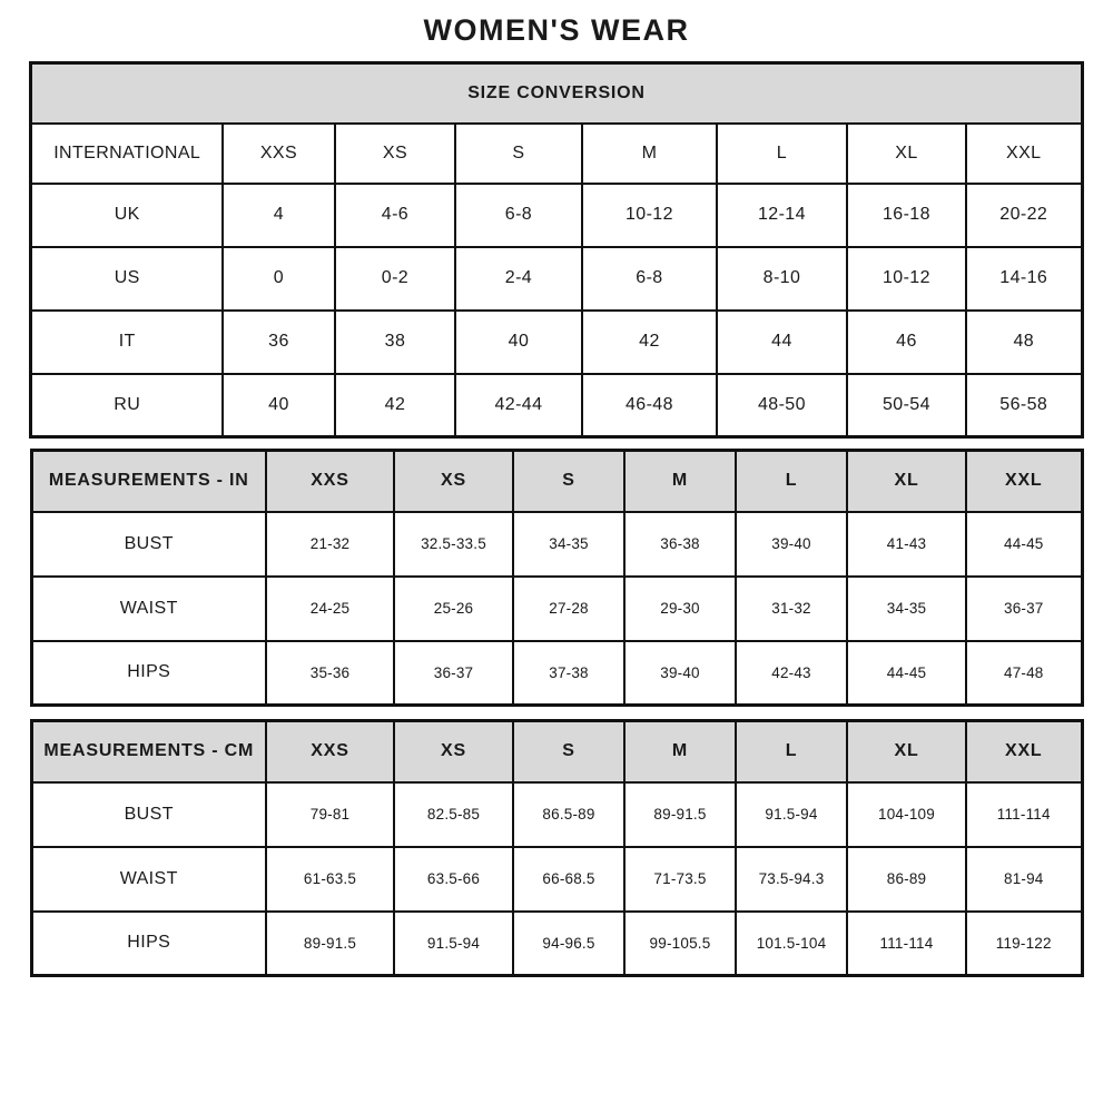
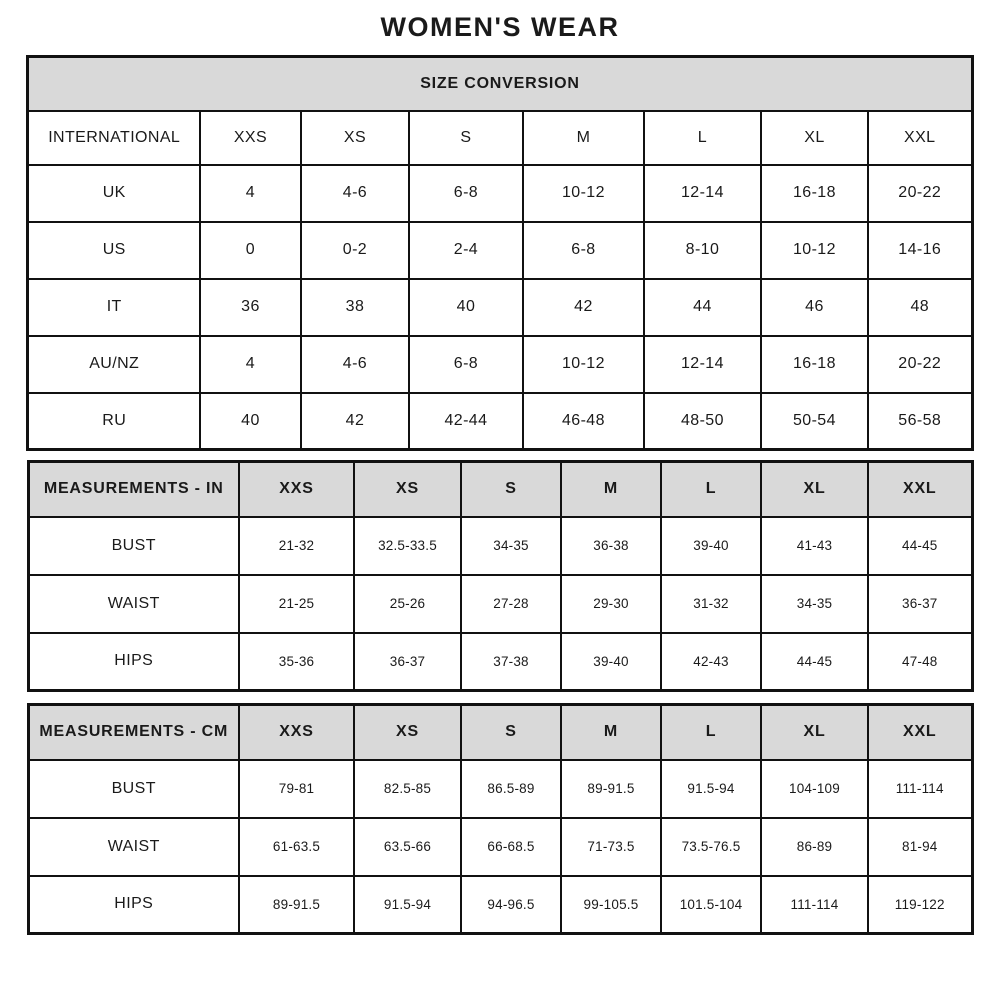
  WOMEN'S WEAR
  SIZE CONVERSION
  INTERNATIONAL	XXS	XS	S	M	L	XL	XXL
  UK	4	4-6	6-8	10-12	12-14	16-18	20-22
  US	0	0-2	2-4	6-8	8-10	10-12	14-16
  IT	36	38	40	42	44	46	48
+ AU/NZ	4	4-6	6-8	10-12	12-14	16-18	20-22
  RU	40	42	42-44	46-48	48-50	50-54	56-58
  MEASUREMENTS - IN	XXS	XS	S	M	L	XL	XXL
  BUST	21-32	32.5-33.5	34-35	36-38	39-40	41-43	44-45
- WAIST	24-25	25-26	27-28	29-30	31-32	34-35	36-37
+ WAIST	21-25	25-26	27-28	29-30	31-32	34-35	36-37
  HIPS	35-36	36-37	37-38	39-40	42-43	44-45	47-48
  MEASUREMENTS - CM	XXS	XS	S	M	L	XL	XXL
  BUST	79-81	82.5-85	86.5-89	89-91.5	91.5-94	104-109	111-114
- WAIST	61-63.5	63.5-66	66-68.5	71-73.5	73.5-94.3	86-89	81-94
+ WAIST	61-63.5	63.5-66	66-68.5	71-73.5	73.5-76.5	86-89	81-94
  HIPS	89-91.5	91.5-94	94-96.5	99-105.5	101.5-104	111-114	119-122
